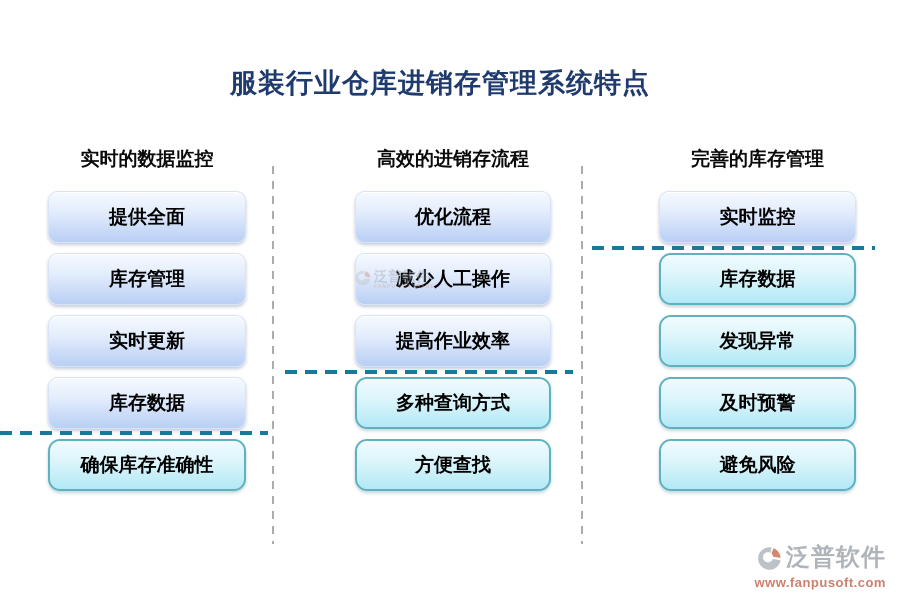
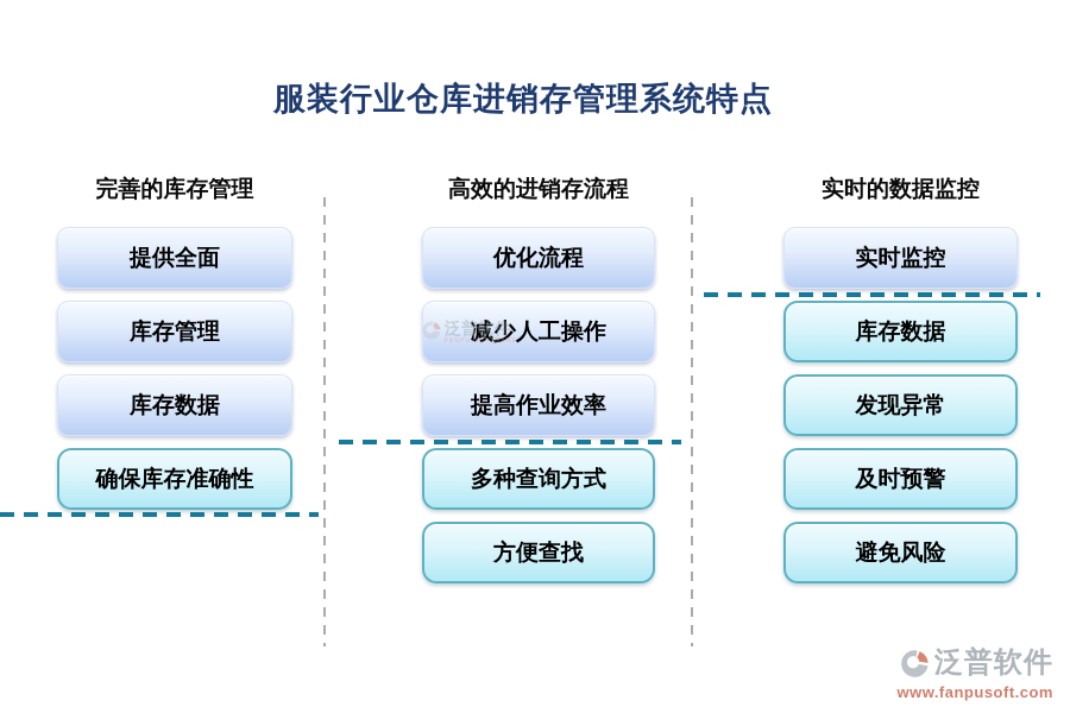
  服装行业仓库进销存管理系统特点
- 实时的数据监控
+ 完善的库存管理
  高效的进销存流程
- 完善的库存管理
+ 实时的数据监控
  提供全面
  库存管理
- 实时更新
  库存数据
  确保库存准确性
  优化流程
  减少人工操作
  提高作业效率
  多种查询方式
  方便查找
  实时监控
  库存数据
  发现异常
  及时预警
  避免风险
  泛普软件
  泛普软件
  www.fanpusoft.com
